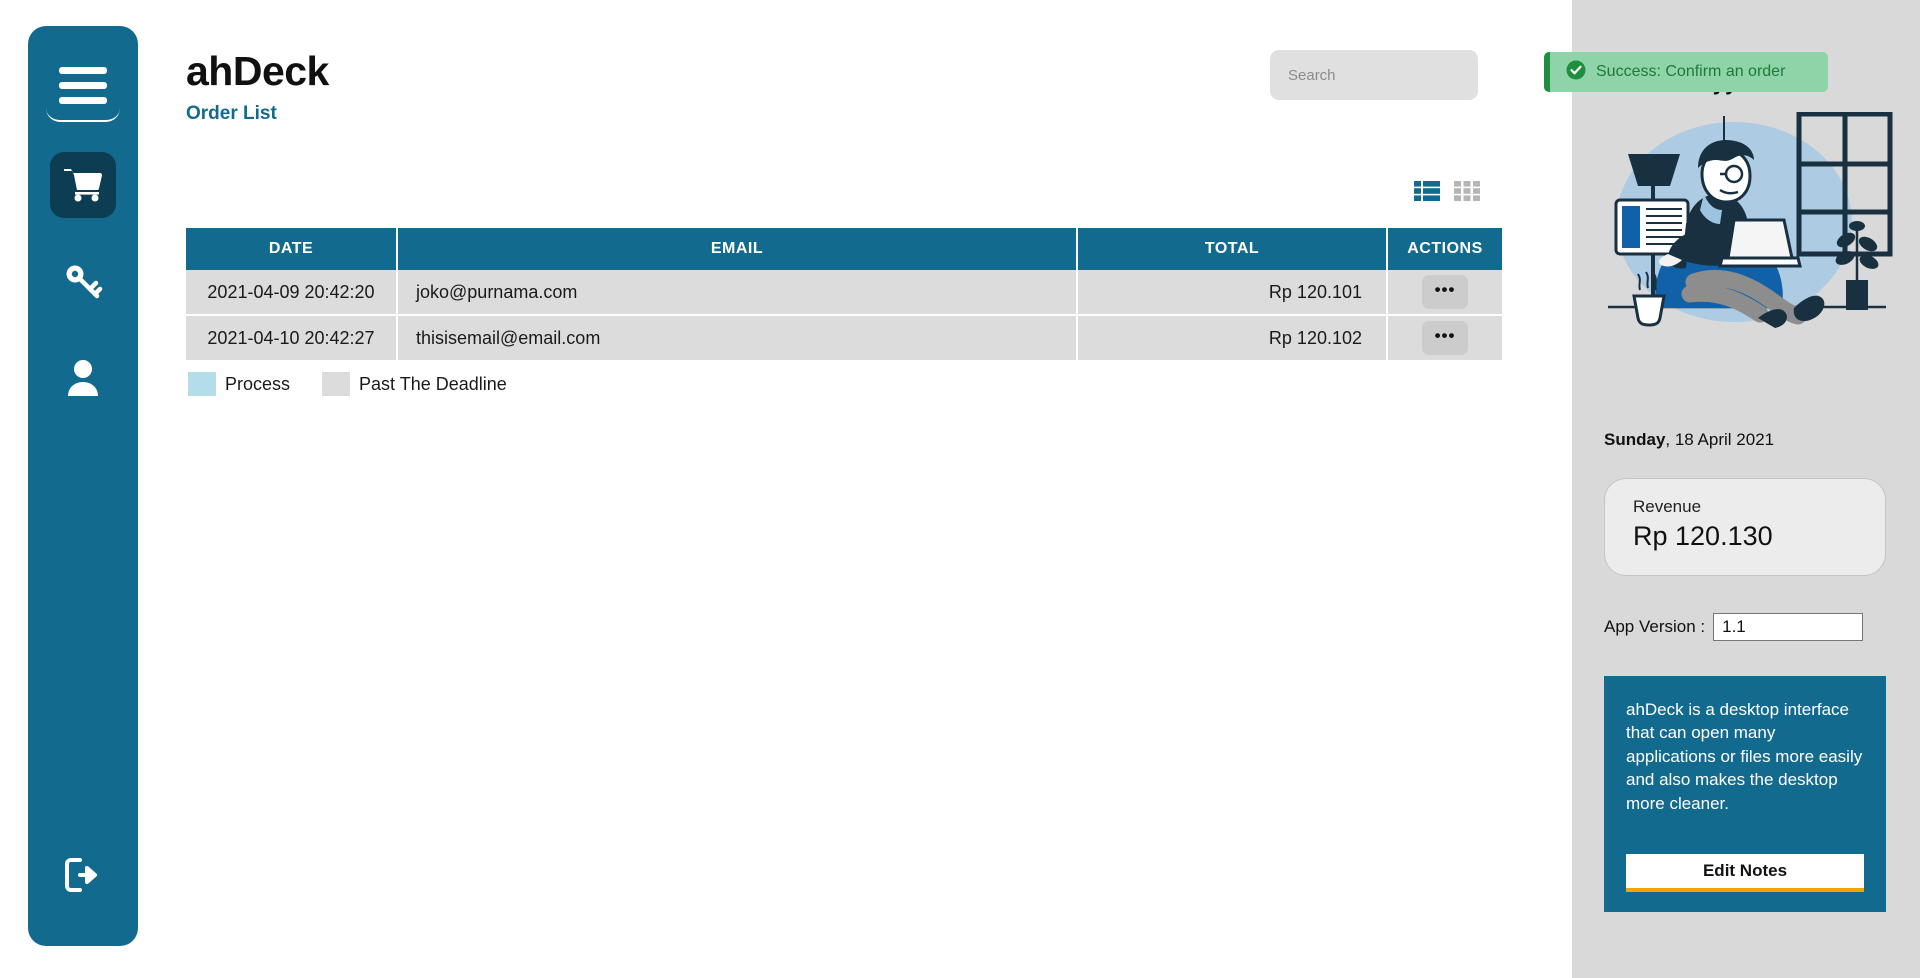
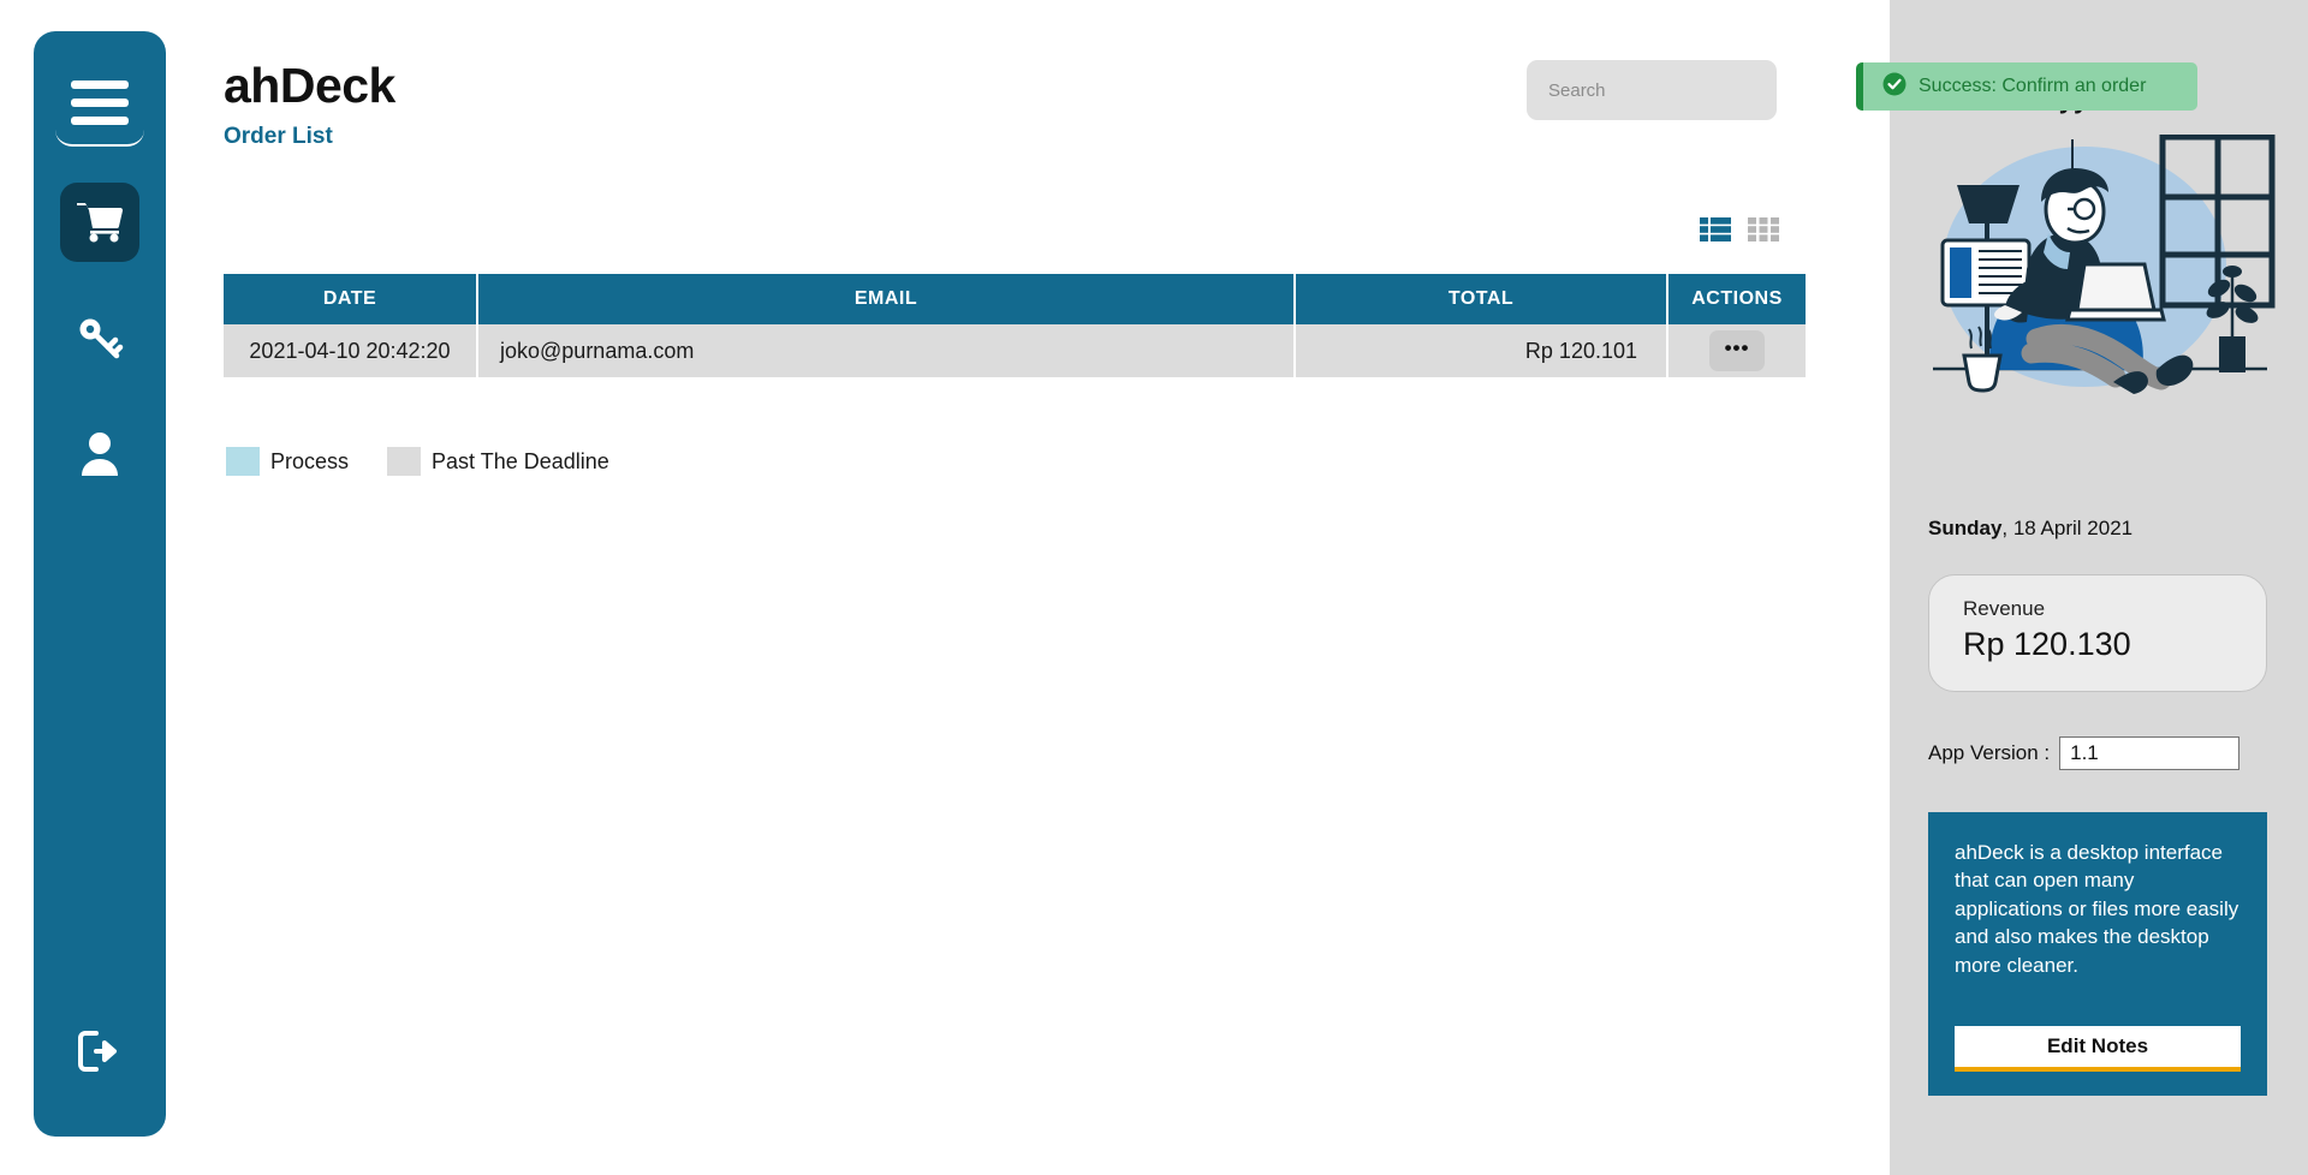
  ahDeck
  Order List
  Search
  DATE	EMAIL	TOTAL	ACTIONS
- 2021-04-09 20:42:20	joko@purnama.com	Rp 120.101	•••
+ 2021-04-10 20:42:20	joko@purnama.com	Rp 120.101	•••
- 2021-04-10 20:42:27	thisisemail@email.com	Rp 120.102	•••
  Process
  Past The Deadline
  Success: Confirm an order
  Sunday, 18 April 2021
  Revenue
  Rp 120.130
  App Version :
  1.1
  ahDeck is a desktop interface that can open many applications or files more easily and also makes the desktop more cleaner.
  Edit Notes
